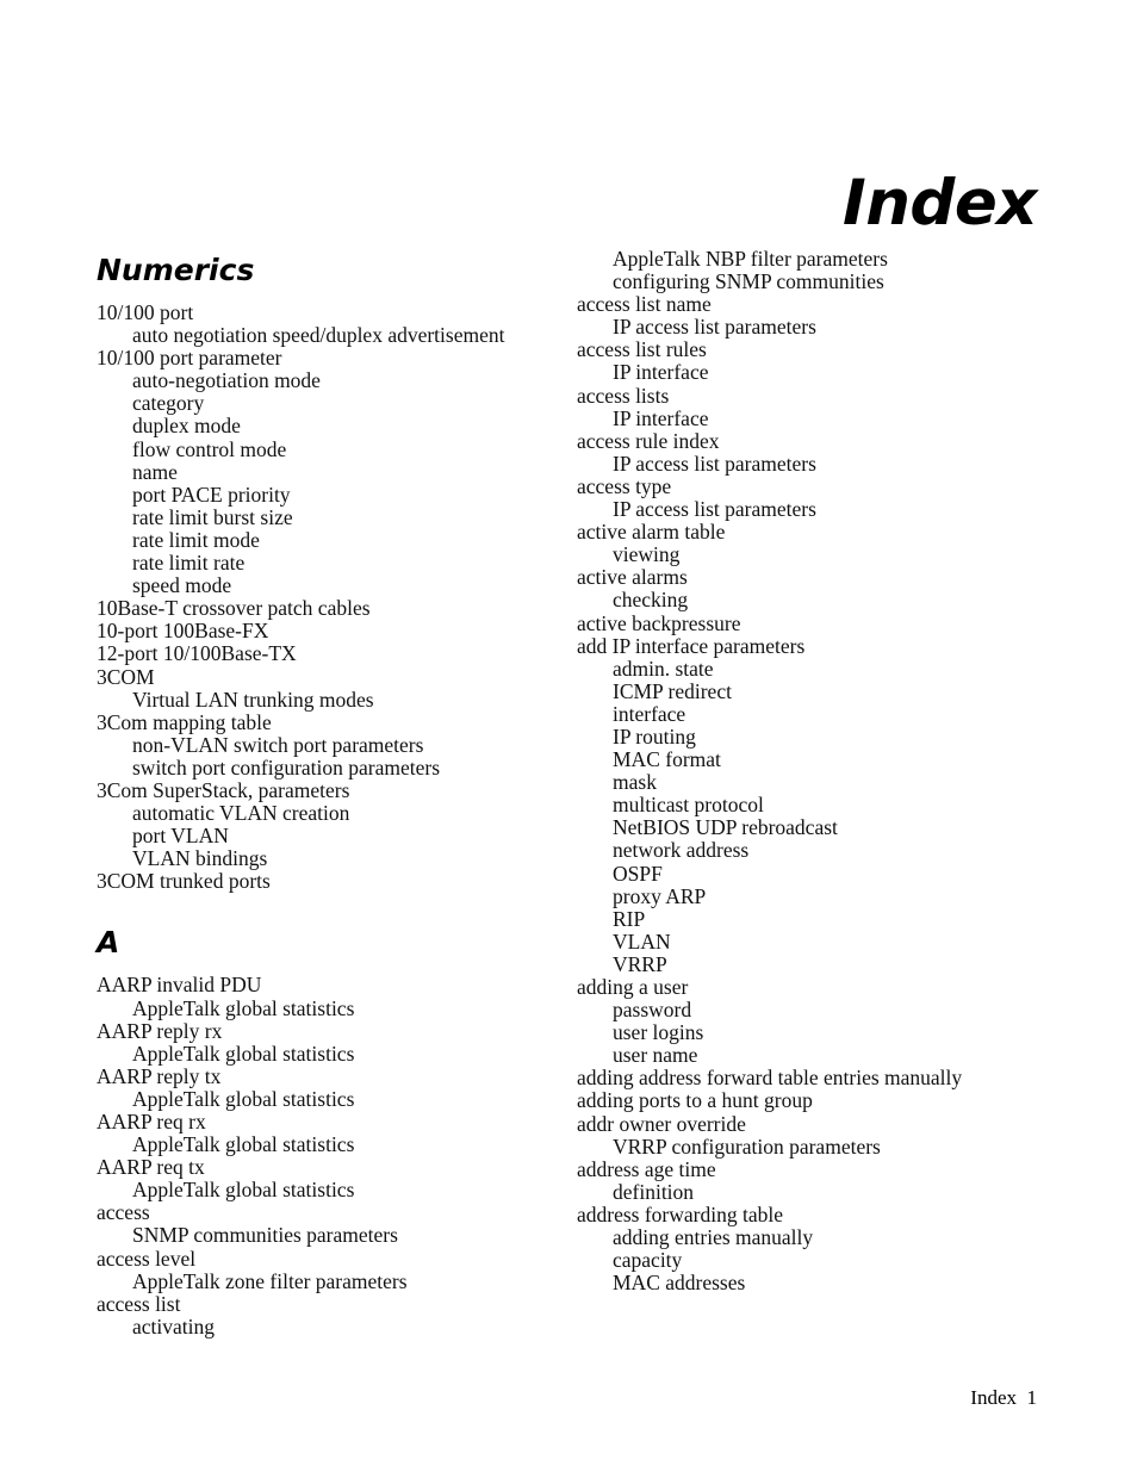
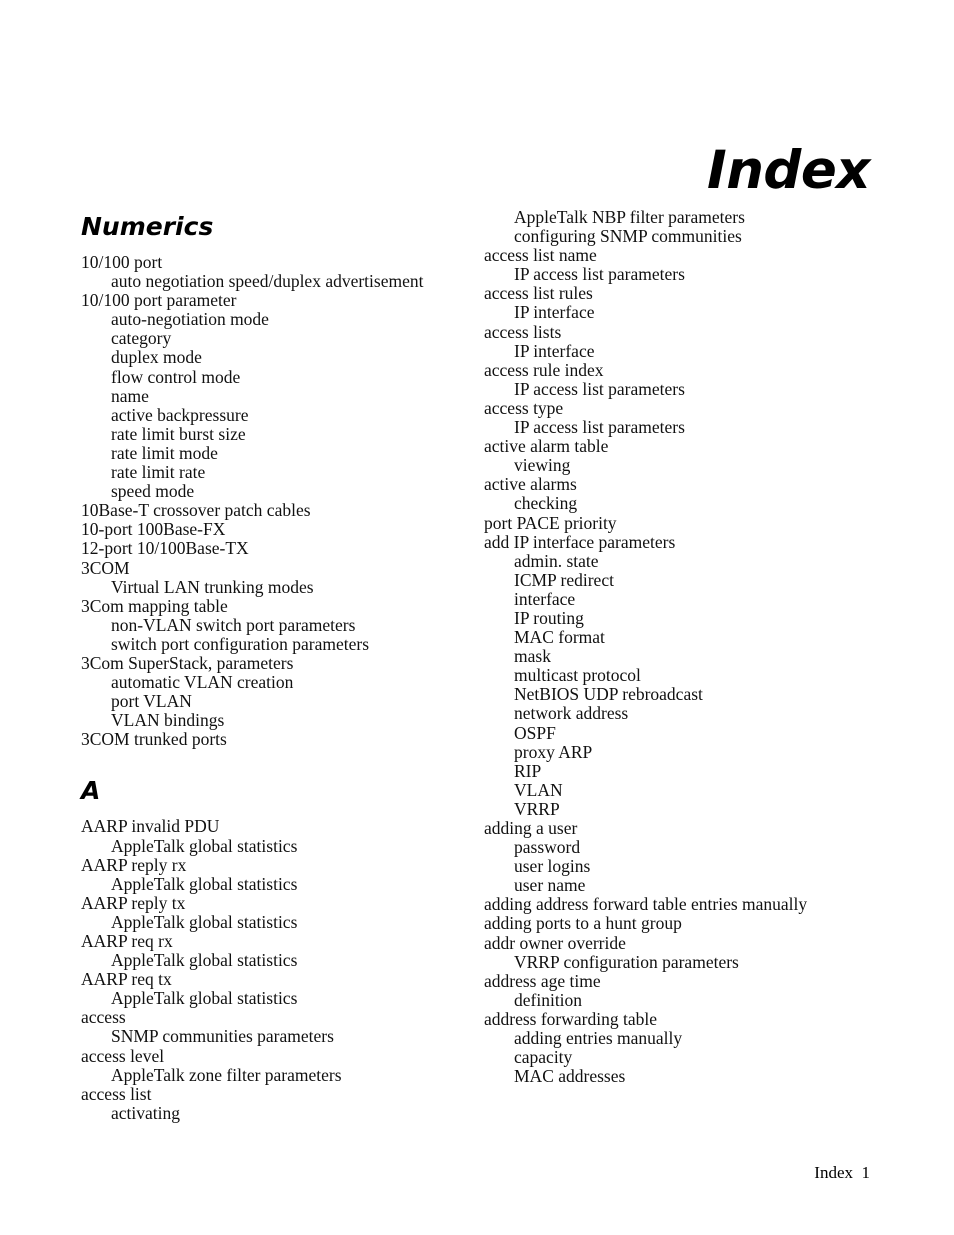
  Index
  Numerics
  10/100 port
  auto negotiation speed/duplex advertisement
  10/100 port parameter
  auto-negotiation mode
  category
  duplex mode
  flow control mode
  name
- port PACE priority
+ active backpressure
  rate limit burst size
  rate limit mode
  rate limit rate
  speed mode
  10Base-T crossover patch cables
  10-port 100Base-FX
  12-port 10/100Base-TX
  3COM
  Virtual LAN trunking modes
  3Com mapping table
  non-VLAN switch port parameters
  switch port configuration parameters
  3Com SuperStack, parameters
  automatic VLAN creation
  port VLAN
  VLAN bindings
  3COM trunked ports
  A
  AARP invalid PDU
  AppleTalk global statistics
  AARP reply rx
  AppleTalk global statistics
  AARP reply tx
  AppleTalk global statistics
  AARP req rx
  AppleTalk global statistics
  AARP req tx
  AppleTalk global statistics
  access
  SNMP communities parameters
  access level
  AppleTalk zone filter parameters
  access list
  activating
  AppleTalk NBP filter parameters
  configuring SNMP communities
  access list name
  IP access list parameters
  access list rules
  IP interface
  access lists
  IP interface
  access rule index
  IP access list parameters
  access type
  IP access list parameters
  active alarm table
  viewing
  active alarms
  checking
- active backpressure
+ port PACE priority
  add IP interface parameters
  admin. state
  ICMP redirect
  interface
  IP routing
  MAC format
  mask
  multicast protocol
  NetBIOS UDP rebroadcast
  network address
  OSPF
  proxy ARP
  RIP
  VLAN
  VRRP
  adding a user
  password
  user logins
  user name
  adding address forward table entries manually
  adding ports to a hunt group
  addr owner override
  VRRP configuration parameters
  address age time
  definition
  address forwarding table
  adding entries manually
  capacity
  MAC addresses
  Index 1
